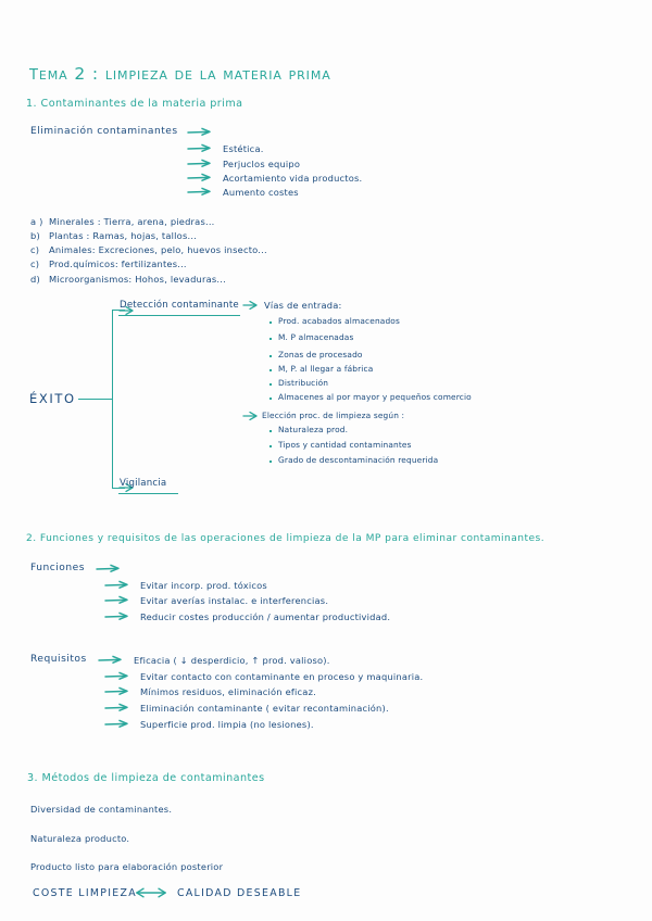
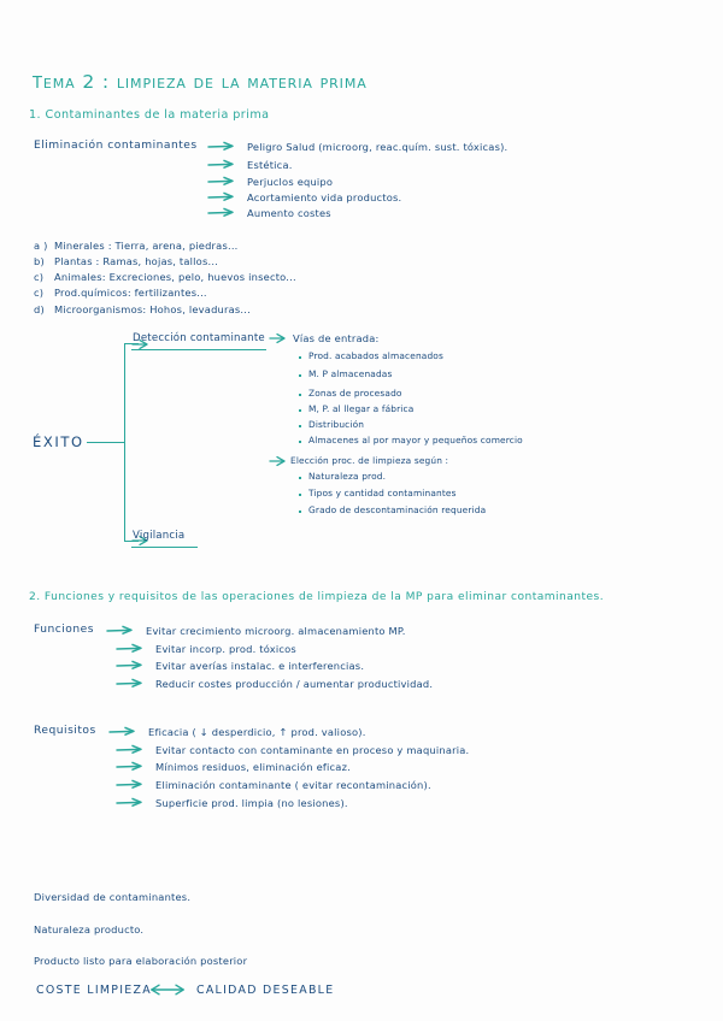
  tema 2 : limpieza de la materia prima
  1. Contaminantes de la materia prima
  Eliminación contaminantes
+ Peligro Salud (microorg, reac.quím. sust. tóxicas).
  Estética.
  Perjuclos equipo
  Acortamiento vida productos.
  Aumento costes
  a )
  Minerales : Tierra, arena, piedras...
  b)
  Plantas : Ramas, hojas, tallos...
  c)
  Animales: Excreciones, pelo, huevos insecto...
  c)
  Prod.químicos: fertilizantes...
  d)
  Microorganismos: Hohos, levaduras...
  ÉXITO
  Detección contaminante
  Vías de entrada:
  Prod. acabados almacenados
  M. P almacenadas
  Zonas de procesado
  M, P. al llegar a fábrica
  Distribución
  Almacenes al por mayor y pequeños comercio
  Elección proc. de limpieza según :
  Naturaleza prod.
  Tipos y cantidad contaminantes
  Grado de descontaminación requerida
  Vigilancia
  2. Funciones y requisitos de las operaciones de limpieza de la MP para eliminar contaminantes.
  Funciones
+ Evitar crecimiento microorg. almacenamiento MP.
  Evitar incorp. prod. tóxicos
  Evitar averías instalac. e interferencias.
  Reducir costes producción / aumentar productividad.
  Requisitos
  Eficacia ( ↓ desperdicio, ↑ prod. valioso).
  Evitar contacto con contaminante en proceso y maquinaria.
  Mínimos residuos, eliminación eficaz.
  Eliminación contaminante ( evitar recontaminación).
  Superficie prod. limpia (no lesiones).
- 3. Métodos de limpieza de contaminantes
  Diversidad de contaminantes.
  Naturaleza producto.
  Producto listo para elaboración posterior
  COSTE LIMPIEZA
  CALIDAD DESEABLE
